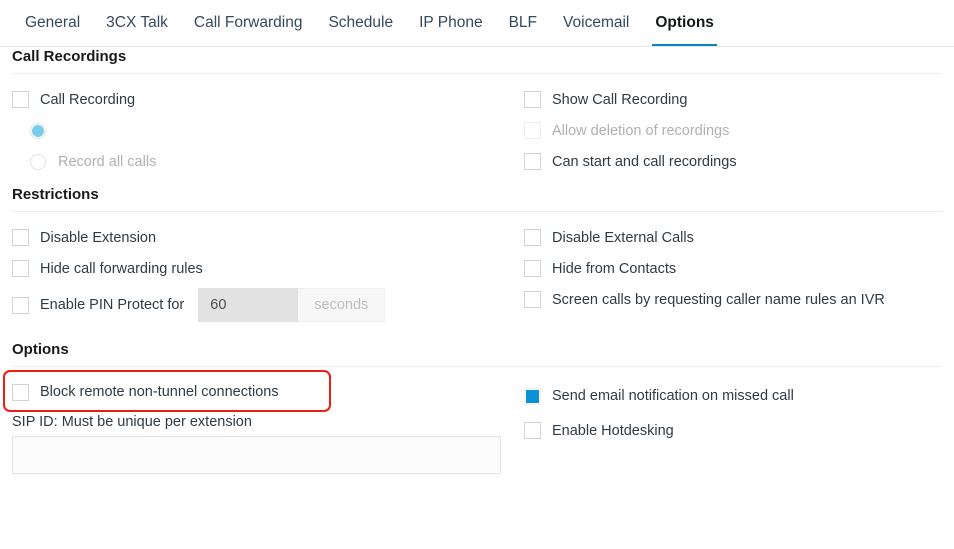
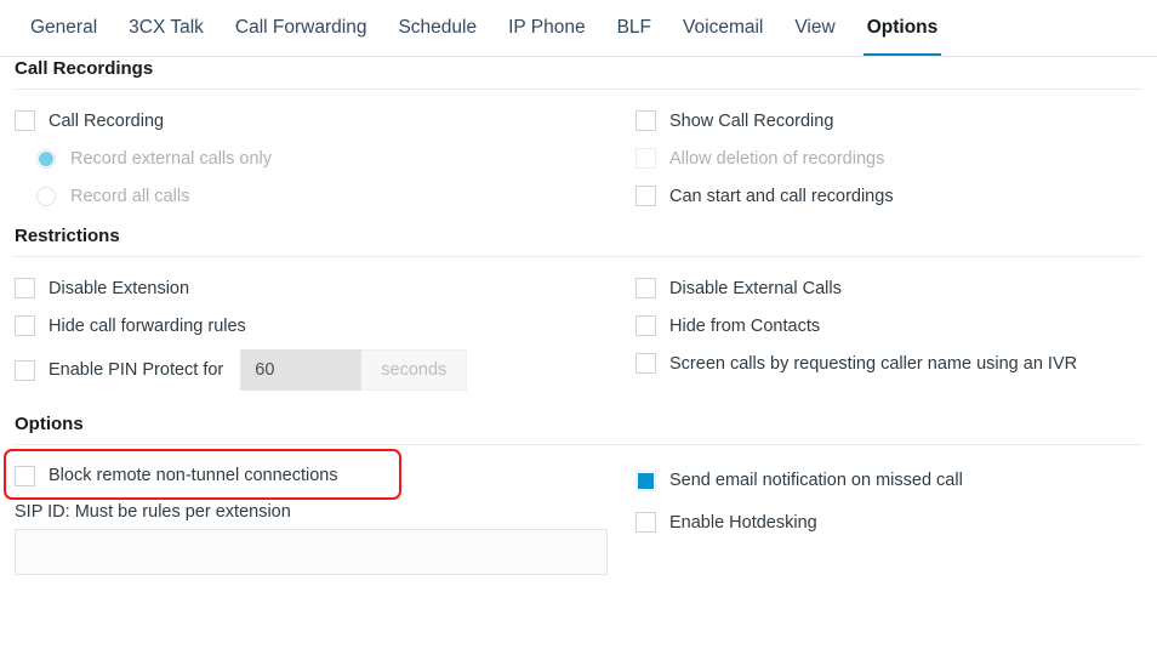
  General
  3CX Talk
  Call Forwarding
  Schedule
  IP Phone
  BLF
  Voicemail
+ View
  Options
  Call Recordings
  Call Recording
+ Record external calls only
  Record all calls
  Show Call Recording
  Allow deletion of recordings
  Can start and call recordings
  Restrictions
  Disable Extension
  Hide call forwarding rules
  Enable PIN Protect for
  60
  seconds
  Disable External Calls
  Hide from Contacts
- Screen calls by requesting caller name rules an IVR
+ Screen calls by requesting caller name using an IVR
  Options
  Block remote non-tunnel connections
- SIP ID: Must be unique per extension
+ SIP ID: Must be rules per extension
  Send email notification on missed call
  Enable Hotdesking
